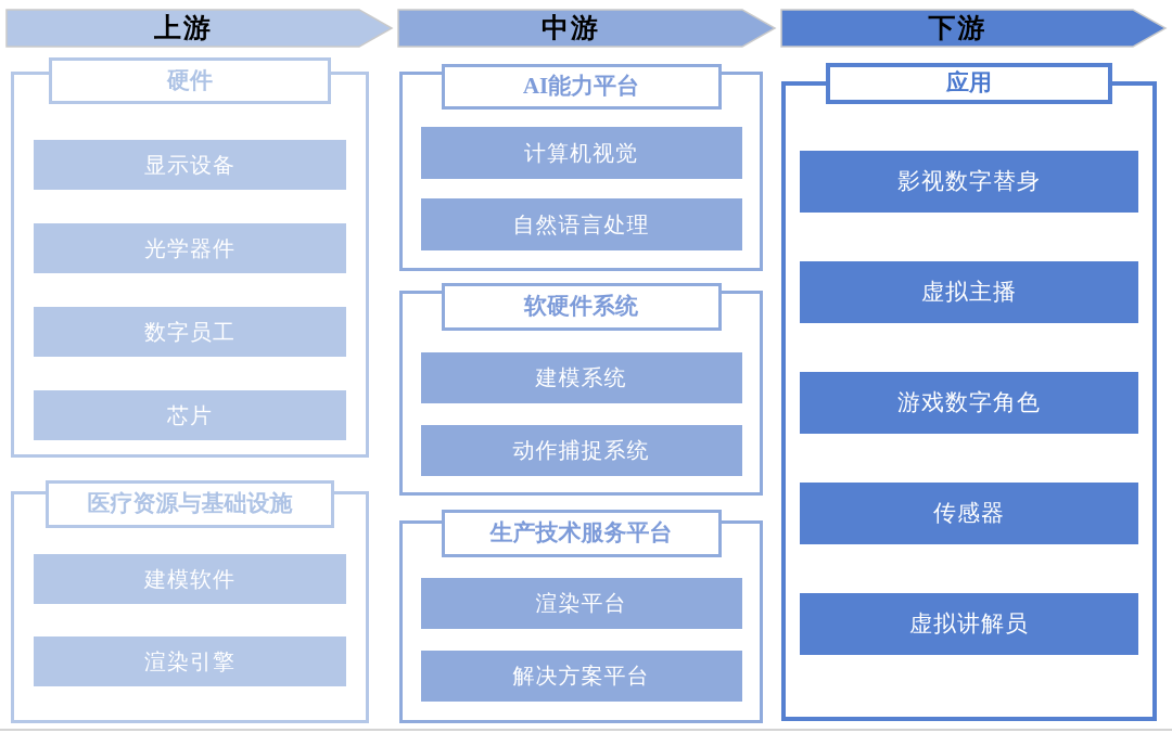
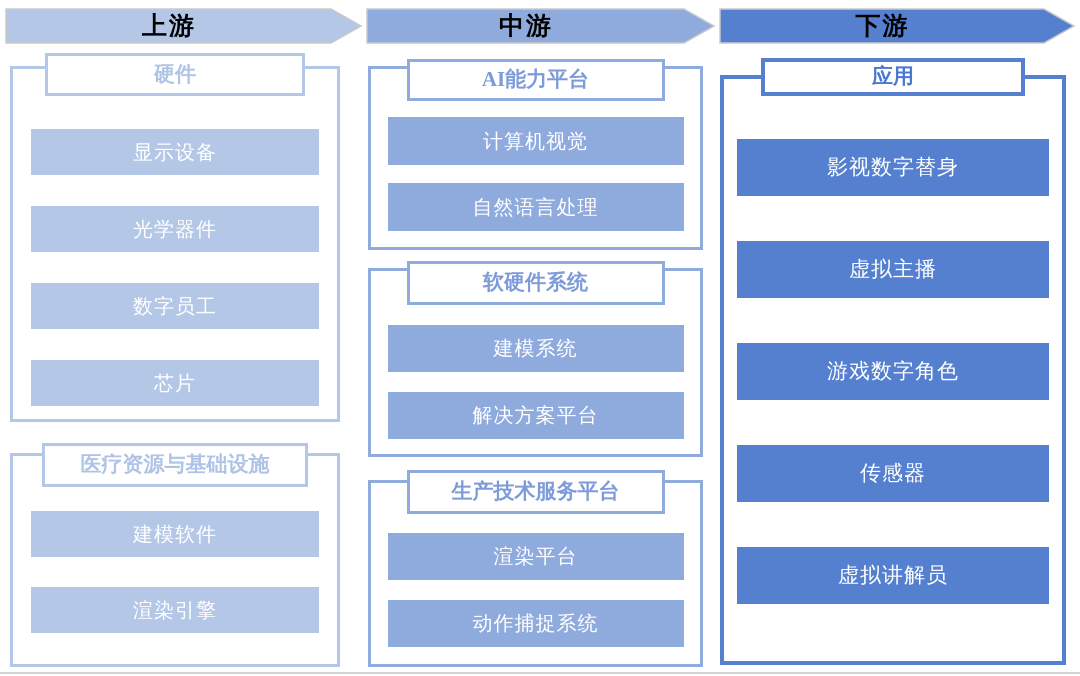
  上游
  中游
  下游
  硬件
  显示设备
  光学器件
  数字员工
  芯片
  医疗资源与基础设施
  建模软件
  渲染引擎
  AI能力平台
  计算机视觉
  自然语言处理
  软硬件系统
  建模系统
- 动作捕捉系统
+ 解决方案平台
  生产技术服务平台
  渲染平台
- 解决方案平台
+ 动作捕捉系统
  应用
  影视数字替身
  虚拟主播
  游戏数字角色
  传感器
  虚拟讲解员
